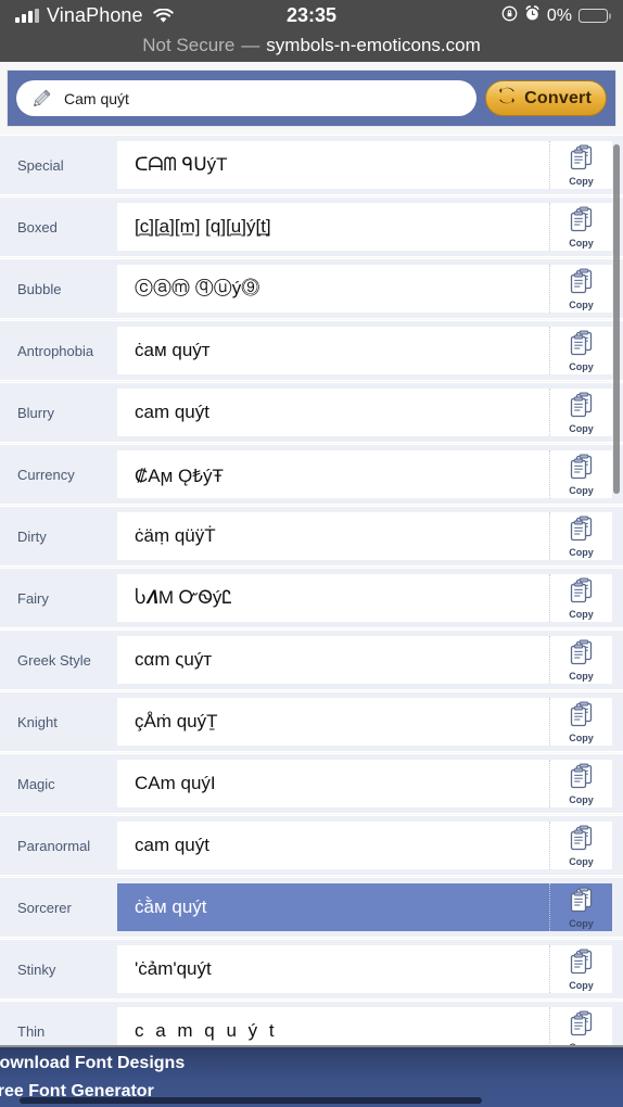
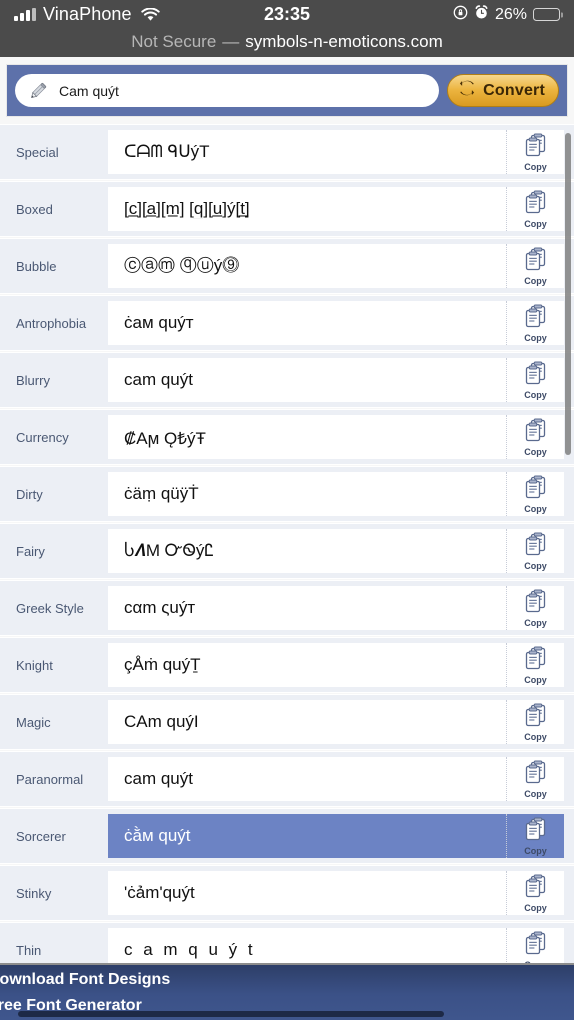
  VinaPhone
  23:35
- 0%
+ 26%
  Not Secure
  —
  symbols-n-emoticons.com
  Cam quýt
  Convert
  Special
  ᑕᗩᗰ ᑫᑌýT
  Copy
  Boxed
  [c̲][a̲][m̲] [q̲][u̲]ý[t̲]
  Copy
  Bubble
  ⓒⓐⓜ ⓠⓤý⓽
  Copy
  Antrophobia
  ċaм quýт
  Copy
  Blurry
  cam quýt
  Copy
  Currency
  ₡Aϻ Ǫ₺ýŦ
  Copy
  Dirty
  ċäṃ qüÿṪ
  Copy
  Fairy
  Ⴑ𝜦M ᏅᏫýᏝ
  Copy
  Greek Style
  cαm ςuýт
  Copy
  Knight
  çÅṁ quýṮ
  Copy
  Magic
  CAm quýI
  Copy
  Paranormal
  cam quýt
  Copy
  Sorcerer
  ċằм quýt
  Copy
  Stinky
  'ċảm'quýt
  Copy
  Thin
  c a m q u ý t
  ownload Font Designs
  ree Font Generator
